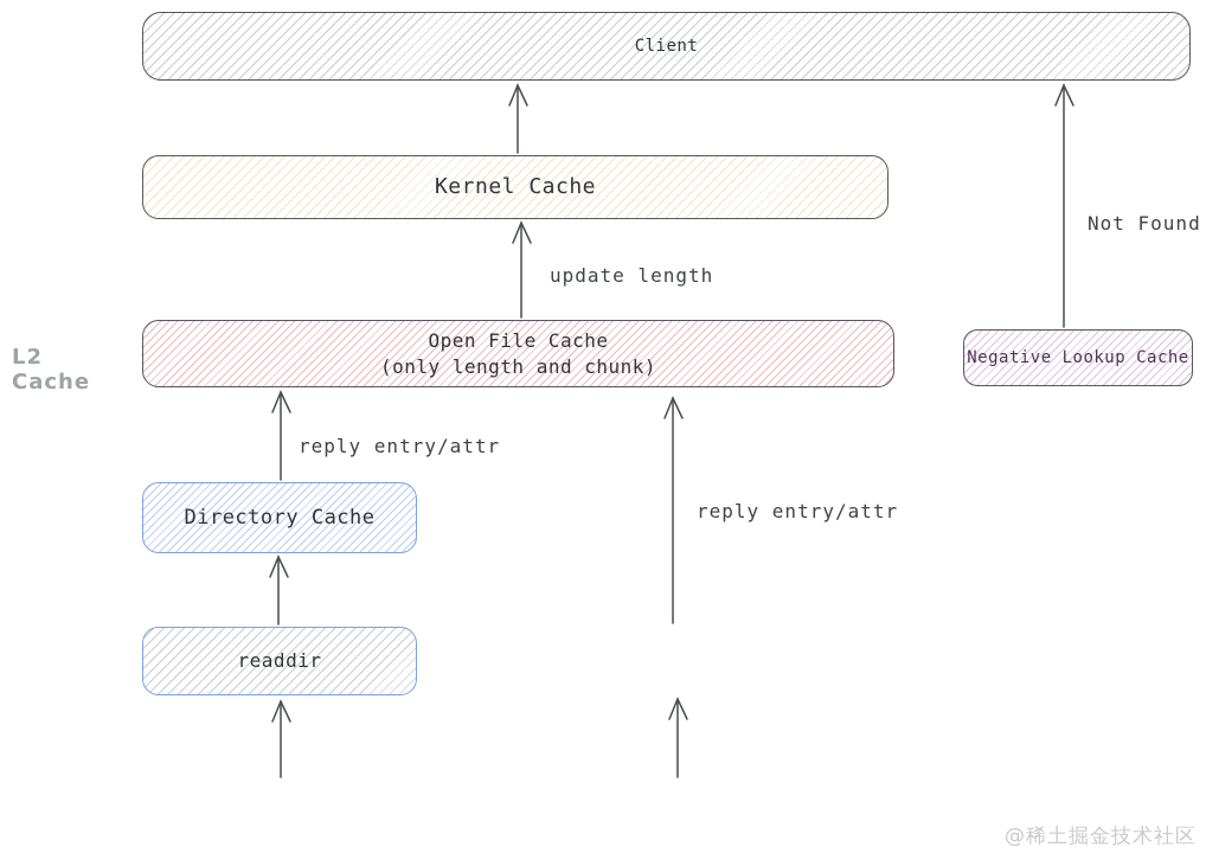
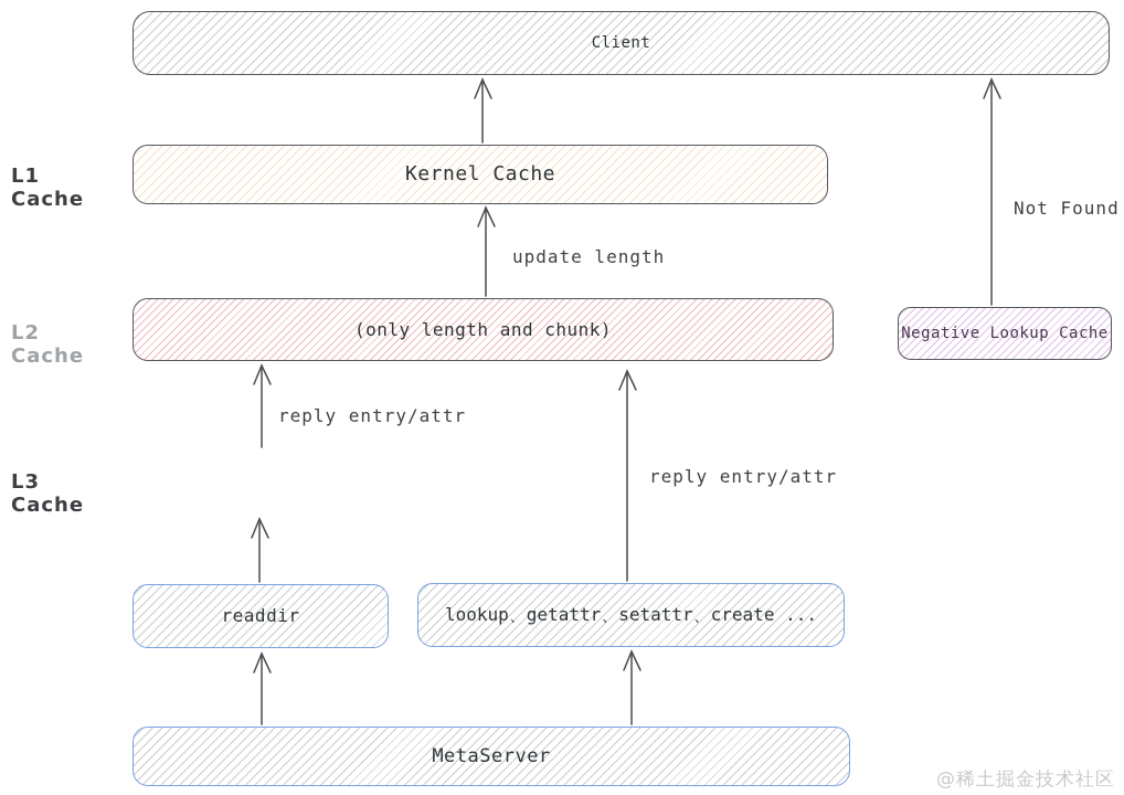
  Client
  Kernel Cache
- Open File Cache
  (only length and chunk)
  Negative Lookup Cache
- Directory Cache
  readdir
+ lookup、getattr、setattr、create ...
+ MetaServer
+ L1 Cache
  L2 Cache
+ L3 Cache
  update length
  Not Found
  reply entry/attr
  reply entry/attr
  @稀土掘金技术社区
